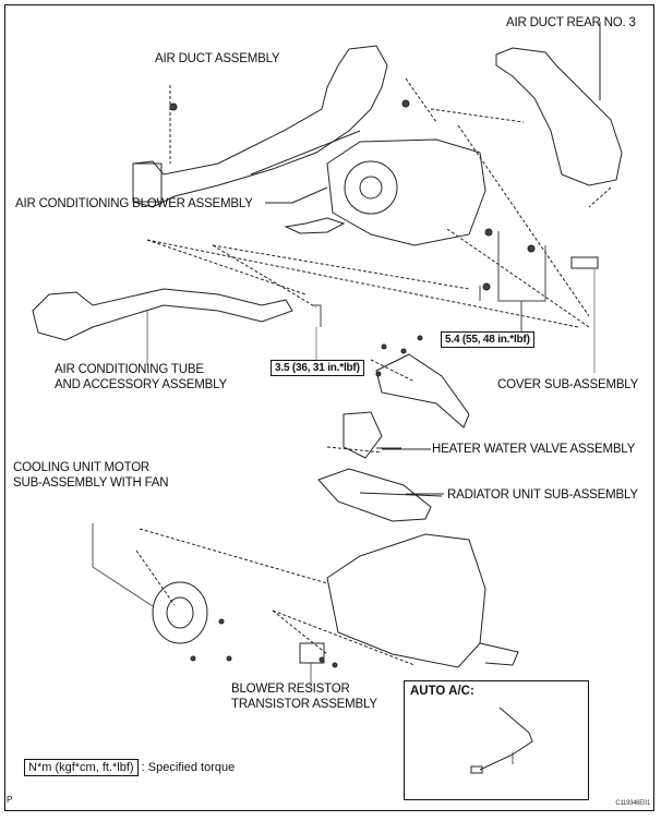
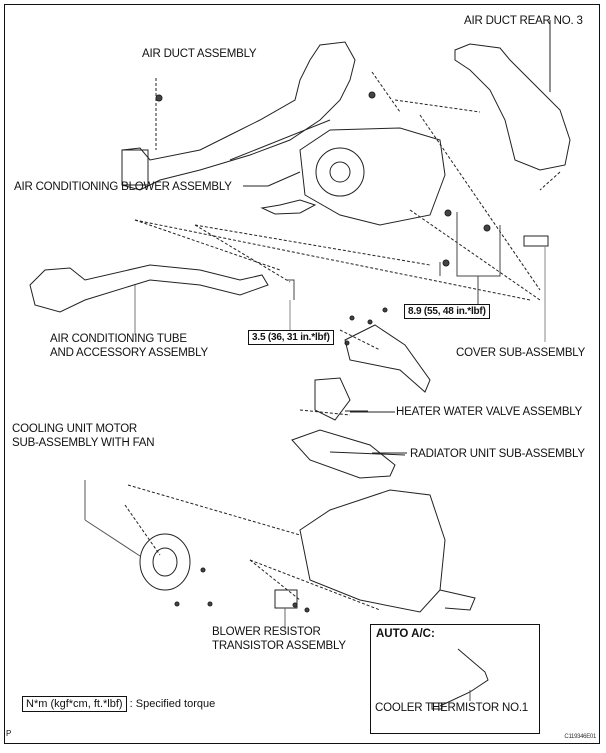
  AIR DUCT REAR NO. 3
  AIR DUCT ASSEMBLY
  AIR CONDITIONING BLOWER ASSEMBLY
  AIR CONDITIONING TUBE
  AND ACCESSORY ASSEMBLY
  COVER SUB-ASSEMBLY
  COOLING UNIT MOTOR
  SUB-ASSEMBLY WITH FAN
  HEATER WATER VALVE ASSEMBLY
  RADIATOR UNIT SUB-ASSEMBLY
  BLOWER RESISTOR
  TRANSISTOR ASSEMBLY
  3.5 (36, 31 in.*lbf)
- 5.4 (55, 48 in.*lbf)
+ 8.9 (55, 48 in.*lbf)
  AUTO A/C:
+ COOLER THERMISTOR NO.1
  N*m (kgf*cm, ft.*lbf) : Specified torque
  P
